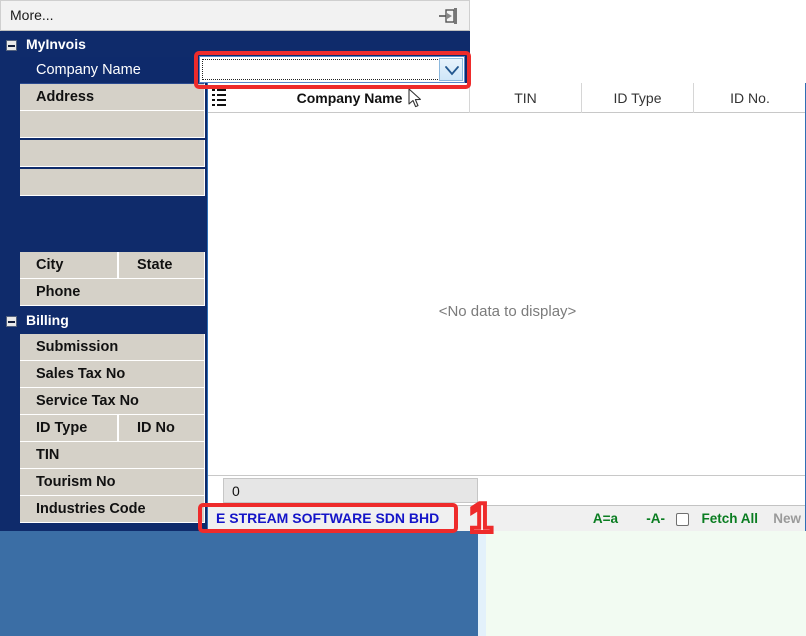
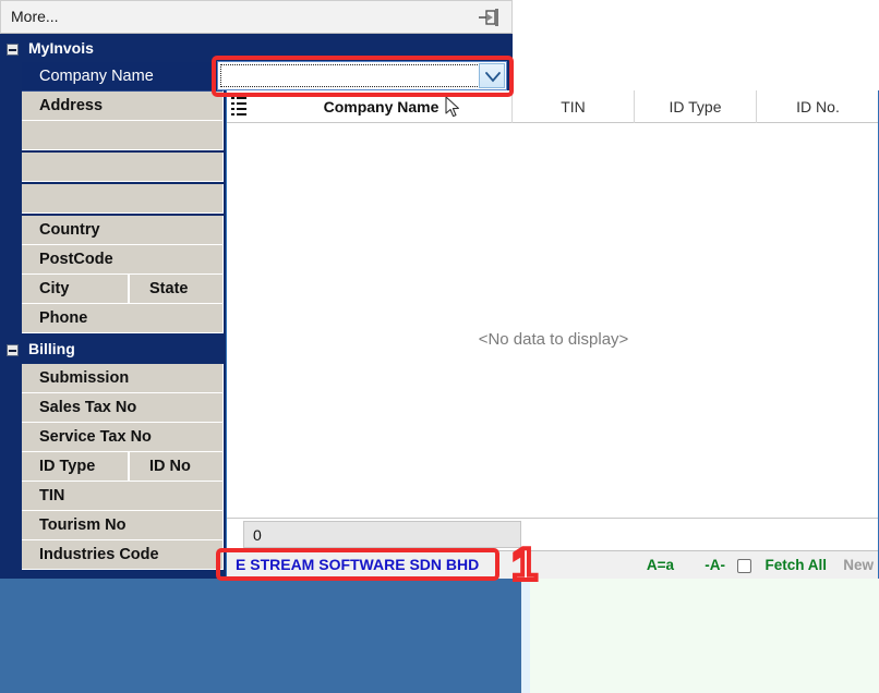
  More...
  MyInvois
  Company Name
  Address
+ Country
+ PostCode
  City
  State
  Phone
  Billing
  Submission
  Sales Tax No
  Service Tax No
  ID Type
  ID No
  TIN
  Tourism No
  Industries Code
  Company Name
  TIN
  ID Type
  ID No.
  <No data to display>
  0
  E STREAM SOFTWARE SDN BHD
  A=a
  -A-
  Fetch All
  New
  1
